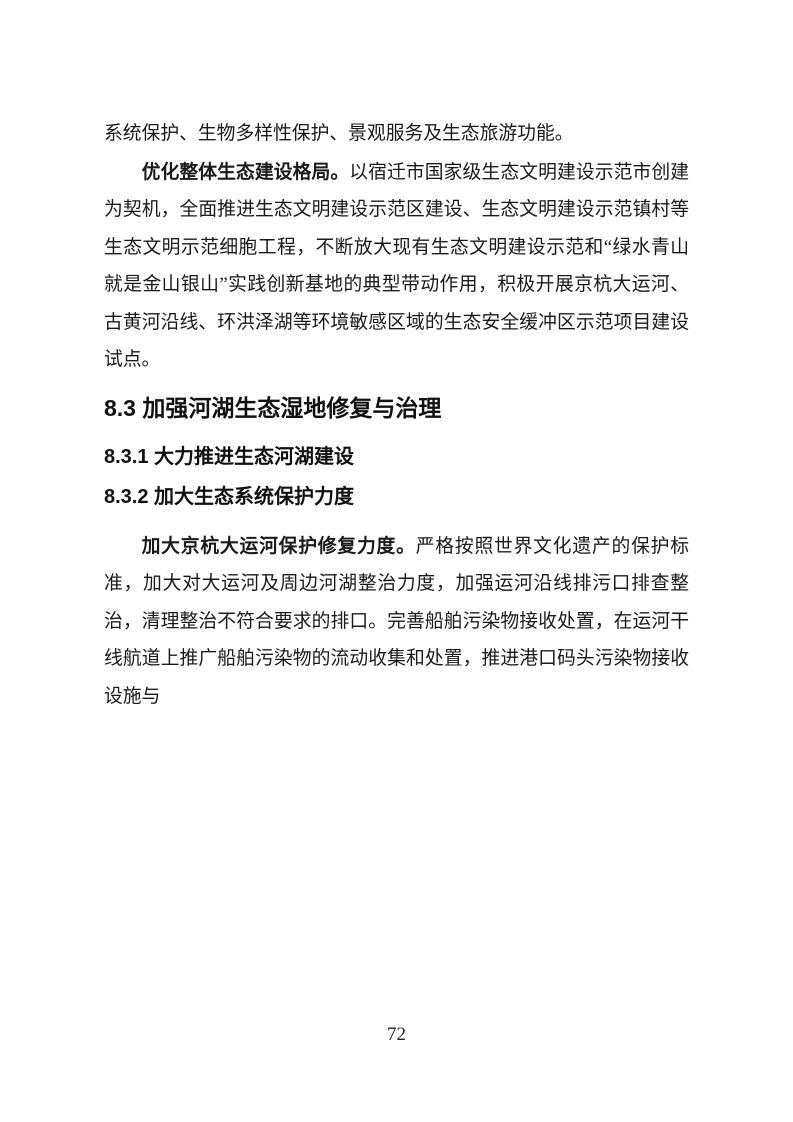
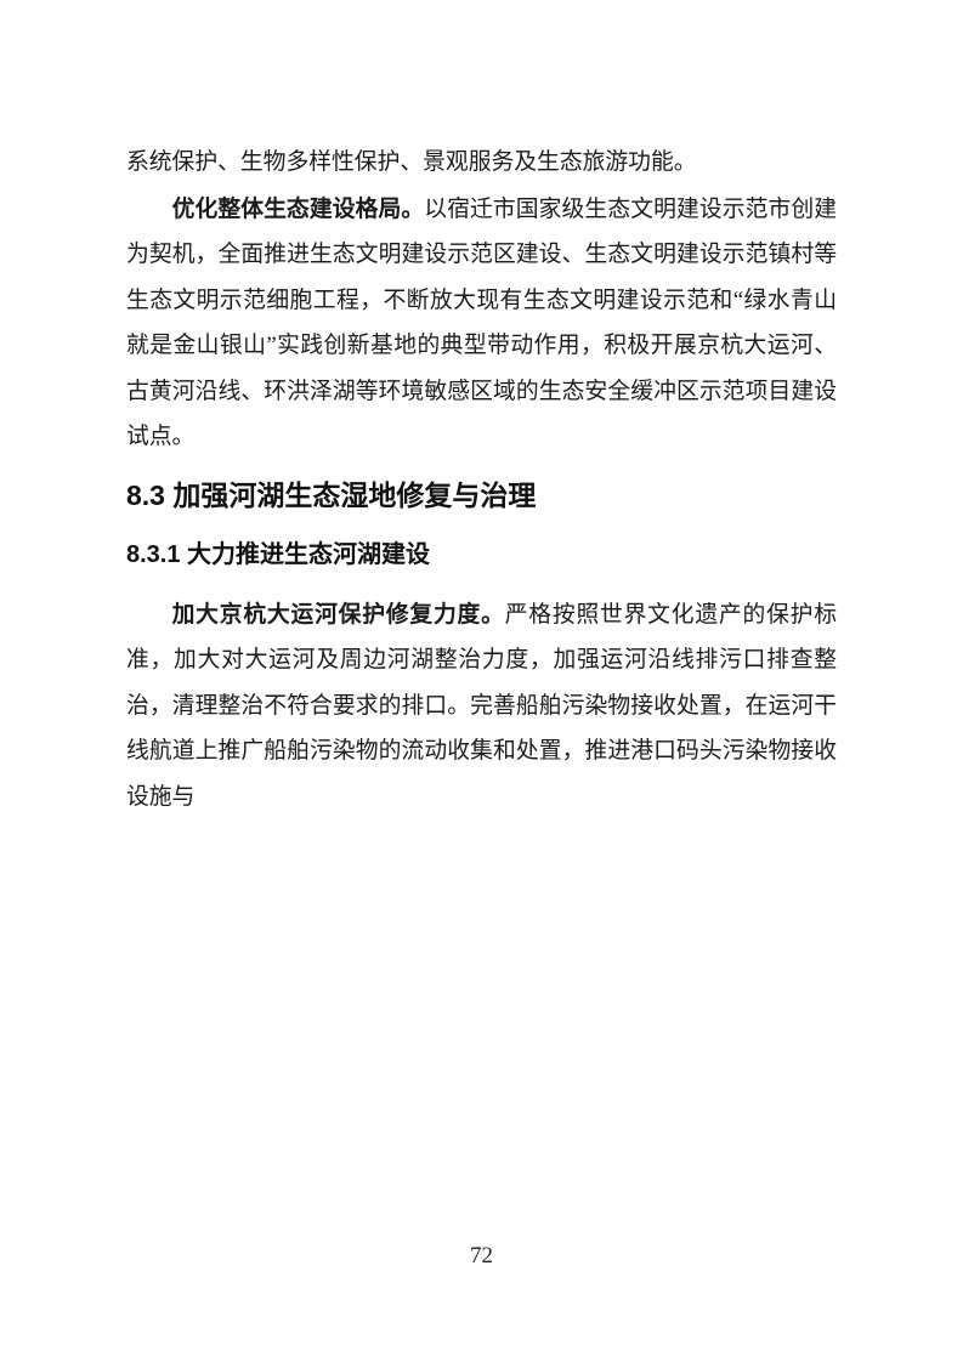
  系统保护、生物多样性保护、景观服务及生态旅游功能。
  优化整体生态建设格局。以宿迁市国家级生态文明建设示范市创建为契机，全面推进生态文明建设示范区建设、生态文明建设示范镇村等生态文明示范细胞工程，不断放大现有生态文明建设示范和“绿水青山就是金山银山”实践创新基地的典型带动作用，积极开展京杭大运河、古黄河沿线、环洪泽湖等环境敏感区域的生态安全缓冲区示范项目建设试点。
  8.3 加强河湖生态湿地修复与治理
  8.3.1 大力推进生态河湖建设
- 8.3.2 加大生态系统保护力度
  加大京杭大运河保护修复力度。严格按照世界文化遗产的保护标准，加大对大运河及周边河湖整治力度，加强运河沿线排污口排查整治，清理整治不符合要求的排口。完善船舶污染物接收处置，在运河干线航道上推广船舶污染物的流动收集和处置，推进港口码头污染物接收设施与
  72
